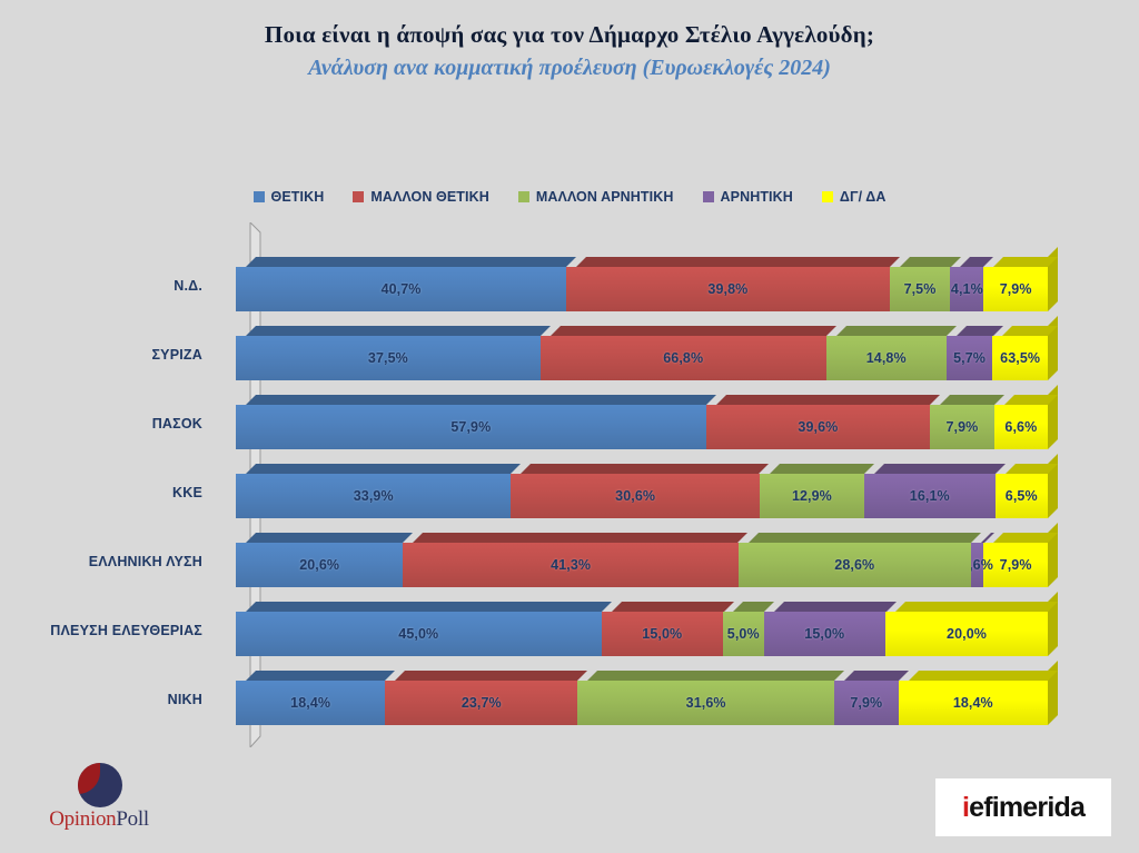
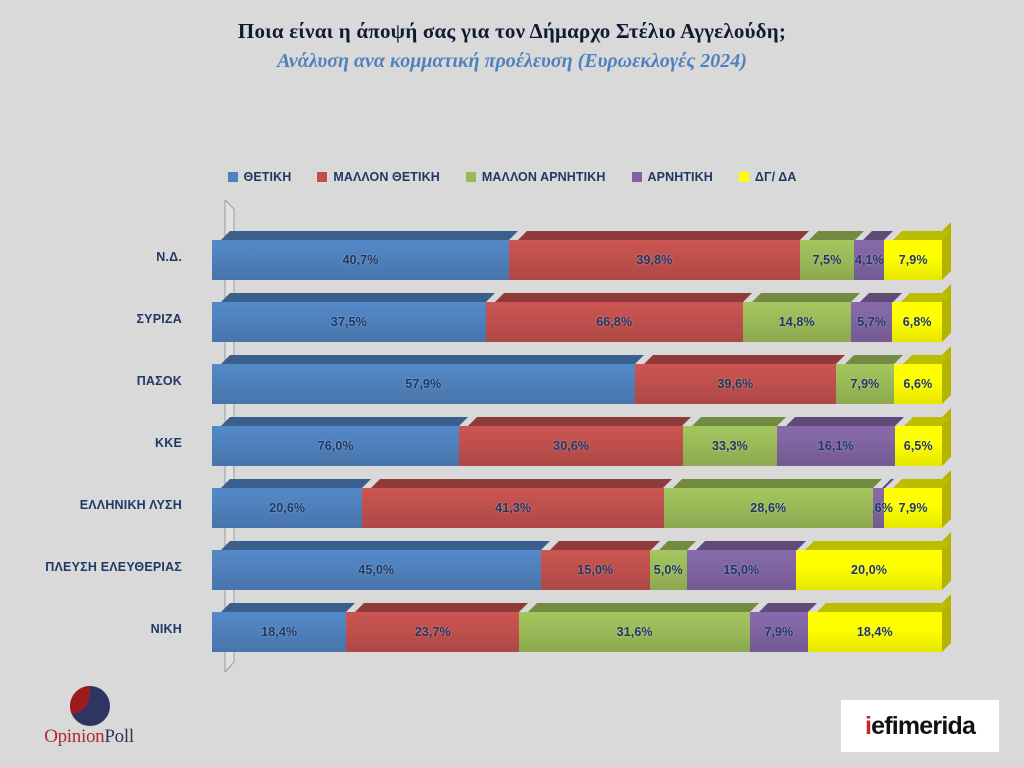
  Ποια είναι η άποψή σας για τον Δήμαρχο Στέλιο Αγγελούδη;
  Ανάλυση ανα κομματική προέλευση (Ευρωεκλογές 2024)
  ΘΕΤΙΚΗ
  ΜΑΛΛΟΝ ΘΕΤΙΚΗ
  ΜΑΛΛΟΝ ΑΡΝΗΤΙΚΗ
  ΑΡΝΗΤΙΚΗ
  ΔΓ/ ΔΑ
  Ν.Δ.
  40,7%
  39,8%
  7,5%
  4,1%
  7,9%
  ΣΥΡΙΖΑ
  37,5%
  66,8%
  14,8%
  5,7%
- 63,5%
+ 6,8%
  ΠΑΣΟΚ
  57,9%
  39,6%
  7,9%
  6,6%
  ΚΚΕ
- 33,9%
+ 76,0%
  30,6%
- 12,9%
+ 33,3%
  16,1%
  6,5%
  ΕΛΛΗΝΙΚΗ ΛΥΣΗ
  20,6%
  41,3%
  28,6%
  ,6%
  7,9%
  ΠΛΕΥΣΗ ΕΛΕΥΘΕΡΙΑΣ
  45,0%
  15,0%
  5,0%
  15,0%
  20,0%
  ΝΙΚΗ
  18,4%
  23,7%
  31,6%
  7,9%
  18,4%
  OpinionPoll
  iefimerida
